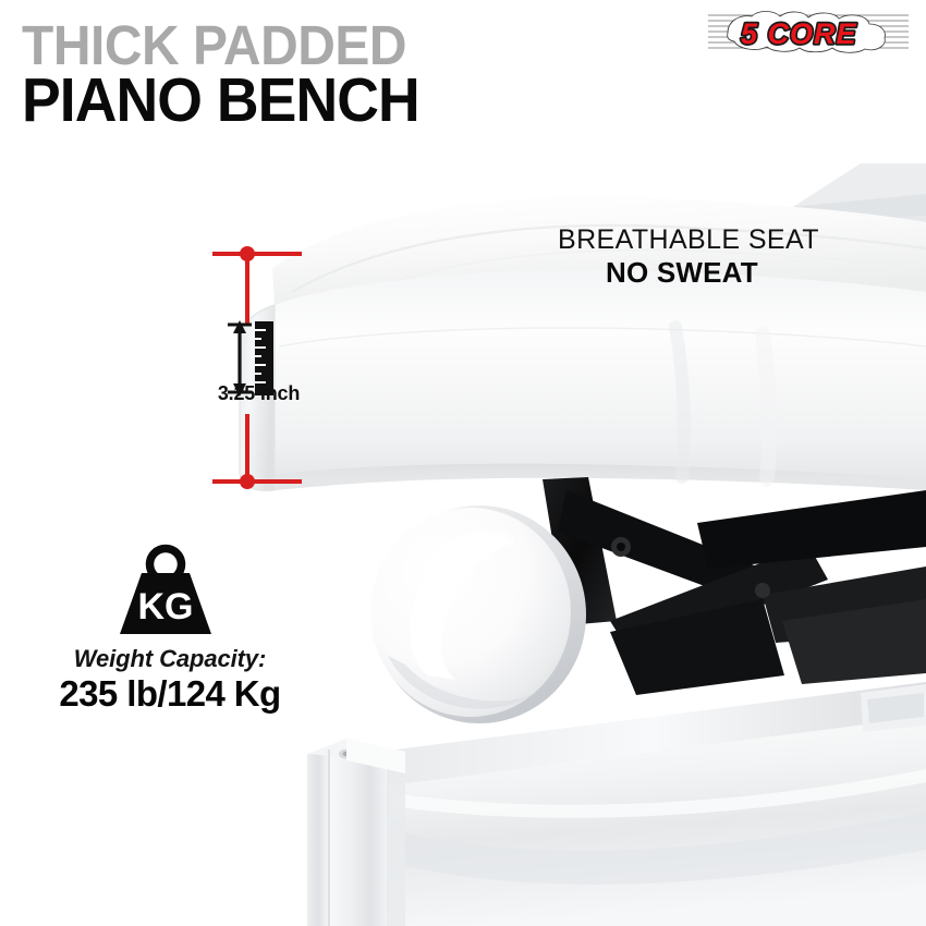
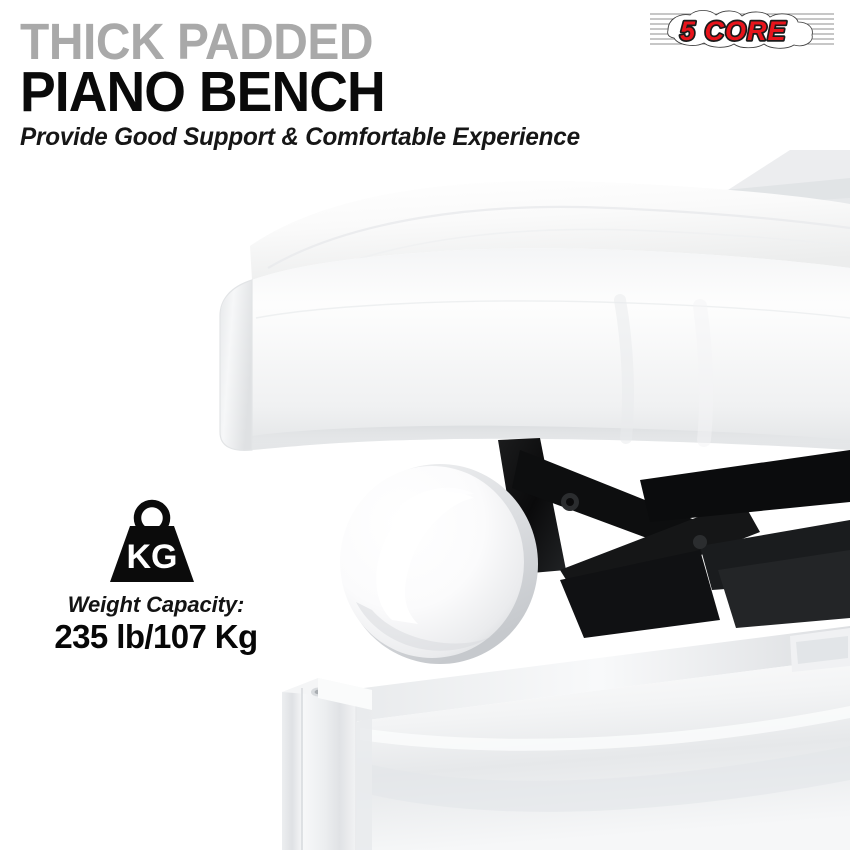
  THICK PADDED
  PIANO BENCH
+ Provide Good Support & Comfortable Experience
  5 CORE
- BREATHABLE SEAT
- NO SWEAT
- 3.25 inch
  KG
  Weight Capacity:
- 235 lb/124 Kg
+ 235 lb/107 Kg
